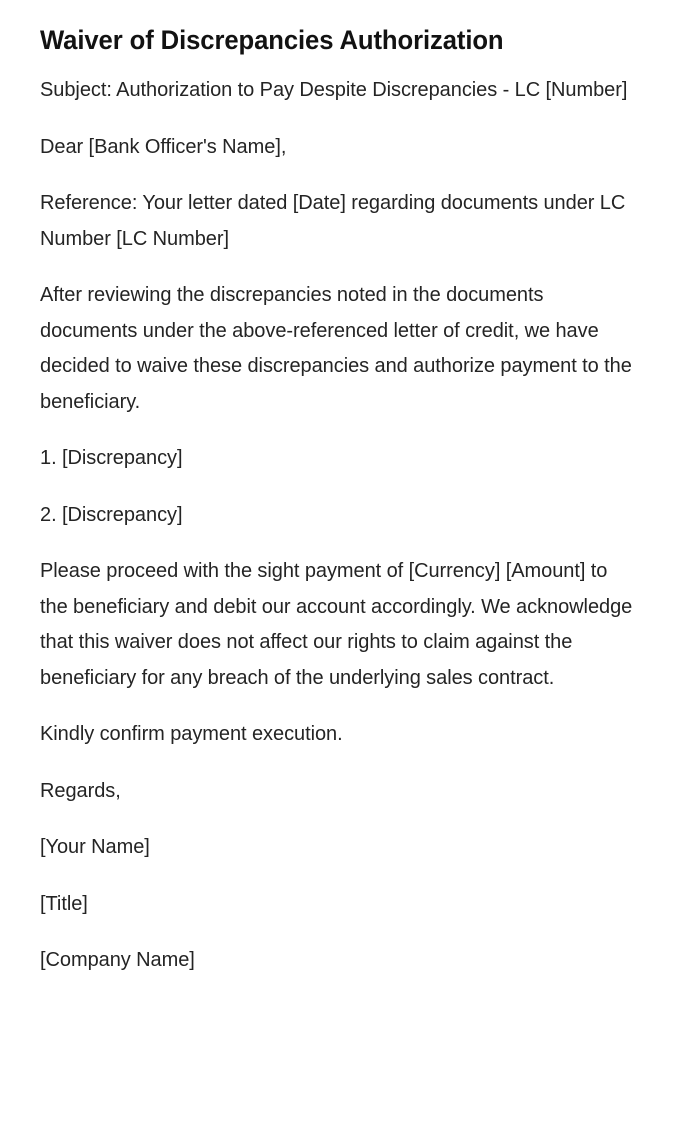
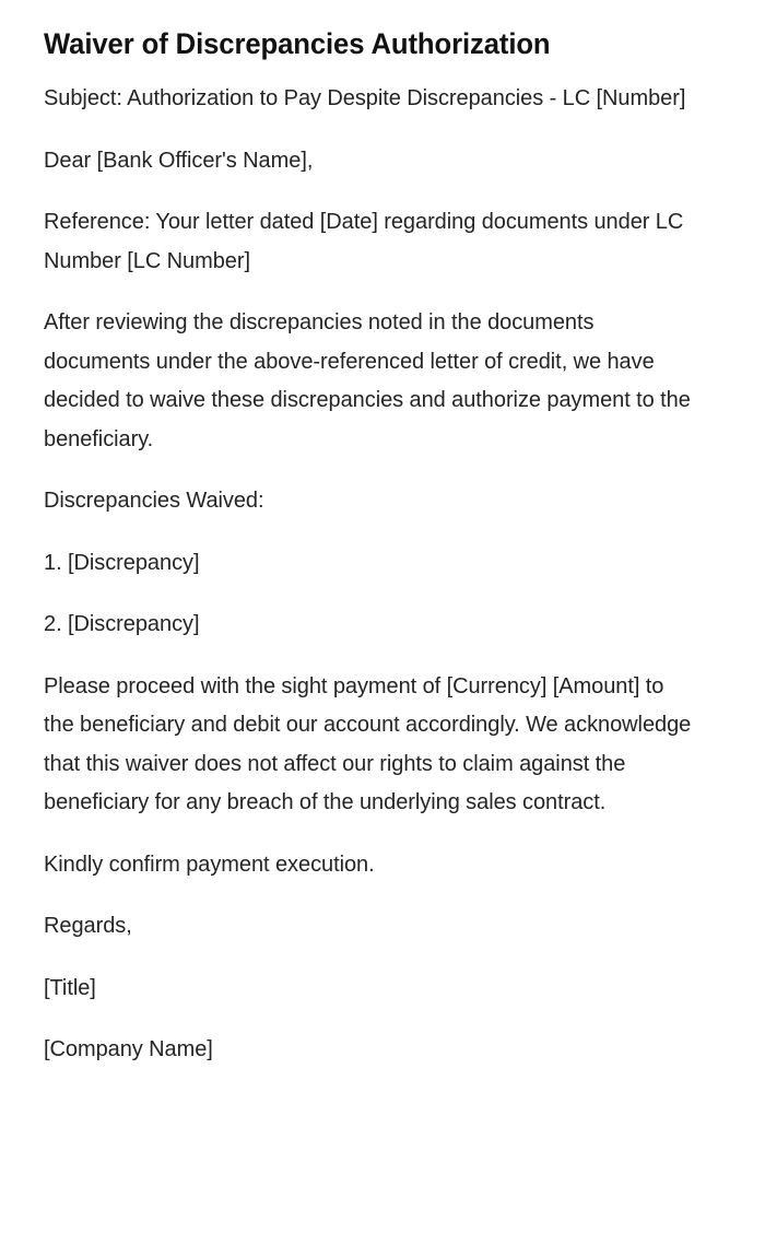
  Waiver of Discrepancies Authorization
  Subject: Authorization to Pay Despite Discrepancies - LC [Number]
  Dear [Bank Officer's Name],
  Reference: Your letter dated [Date] regarding documents under LC Number [LC Number]
  After reviewing the discrepancies noted in the documents documents under the above-referenced letter of credit, we have decided to waive these discrepancies and authorize payment to the beneficiary.
+ Discrepancies Waived:
  1. [Discrepancy]
  2. [Discrepancy]
  Please proceed with the sight payment of [Currency] [Amount] to the beneficiary and debit our account accordingly. We acknowledge that this waiver does not affect our rights to claim against the beneficiary for any breach of the underlying sales contract.
  Kindly confirm payment execution.
  Regards,
- [Your Name]
  [Title]
  [Company Name]
